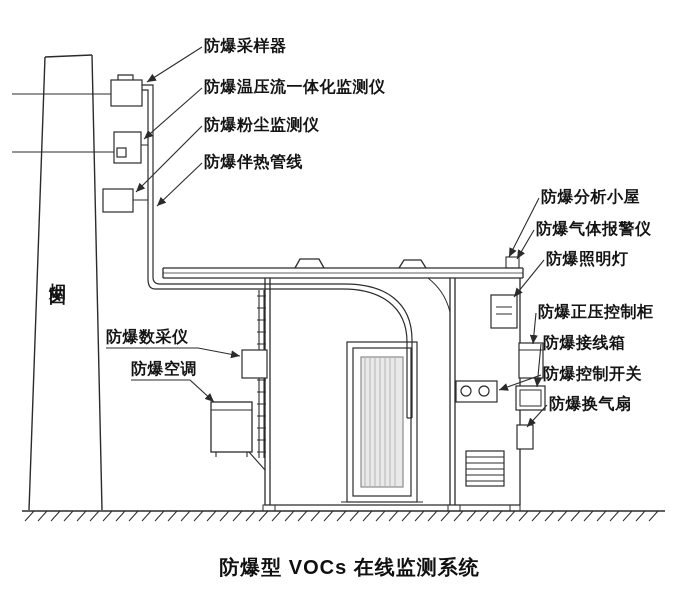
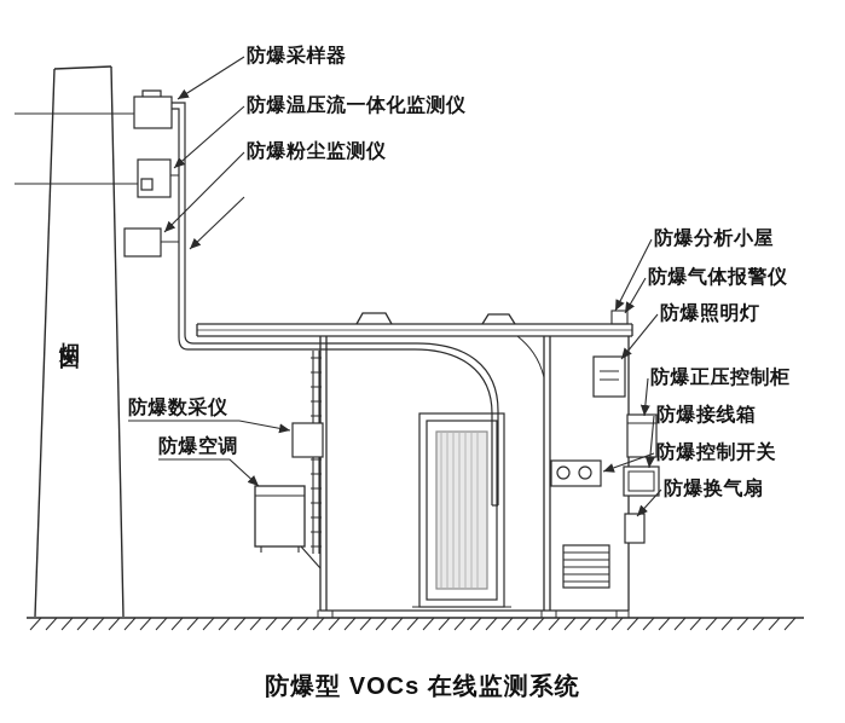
  防爆采样器
  防爆温压流一体化监测仪
  防爆粉尘监测仪
- 防爆伴热管线
  防爆分析小屋
  防爆气体报警仪
  防爆照明灯
  防爆正压控制柜
  防爆接线箱
  防爆控制开关
  防爆换气扇
  防爆数采仪
  防爆空调
  防爆型 VOCs 在线监测系统
